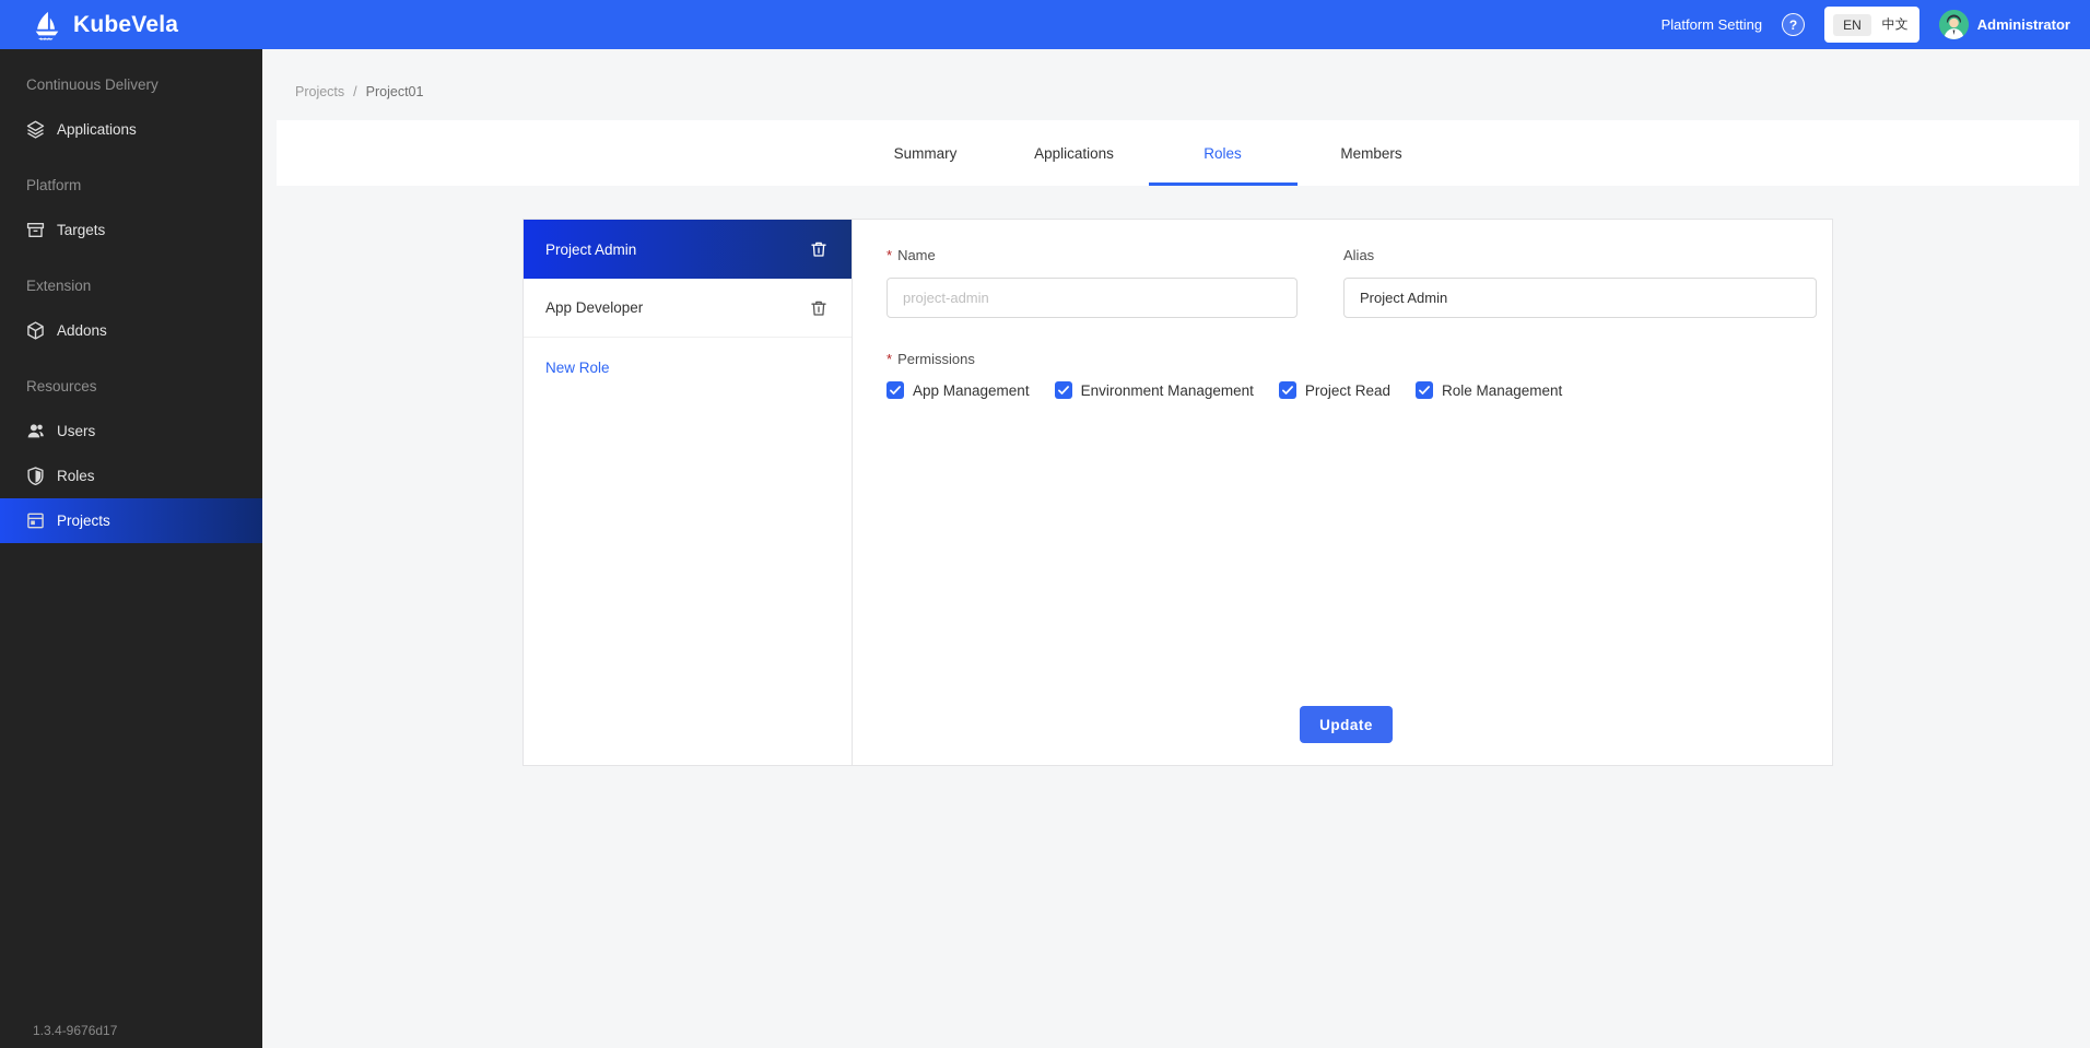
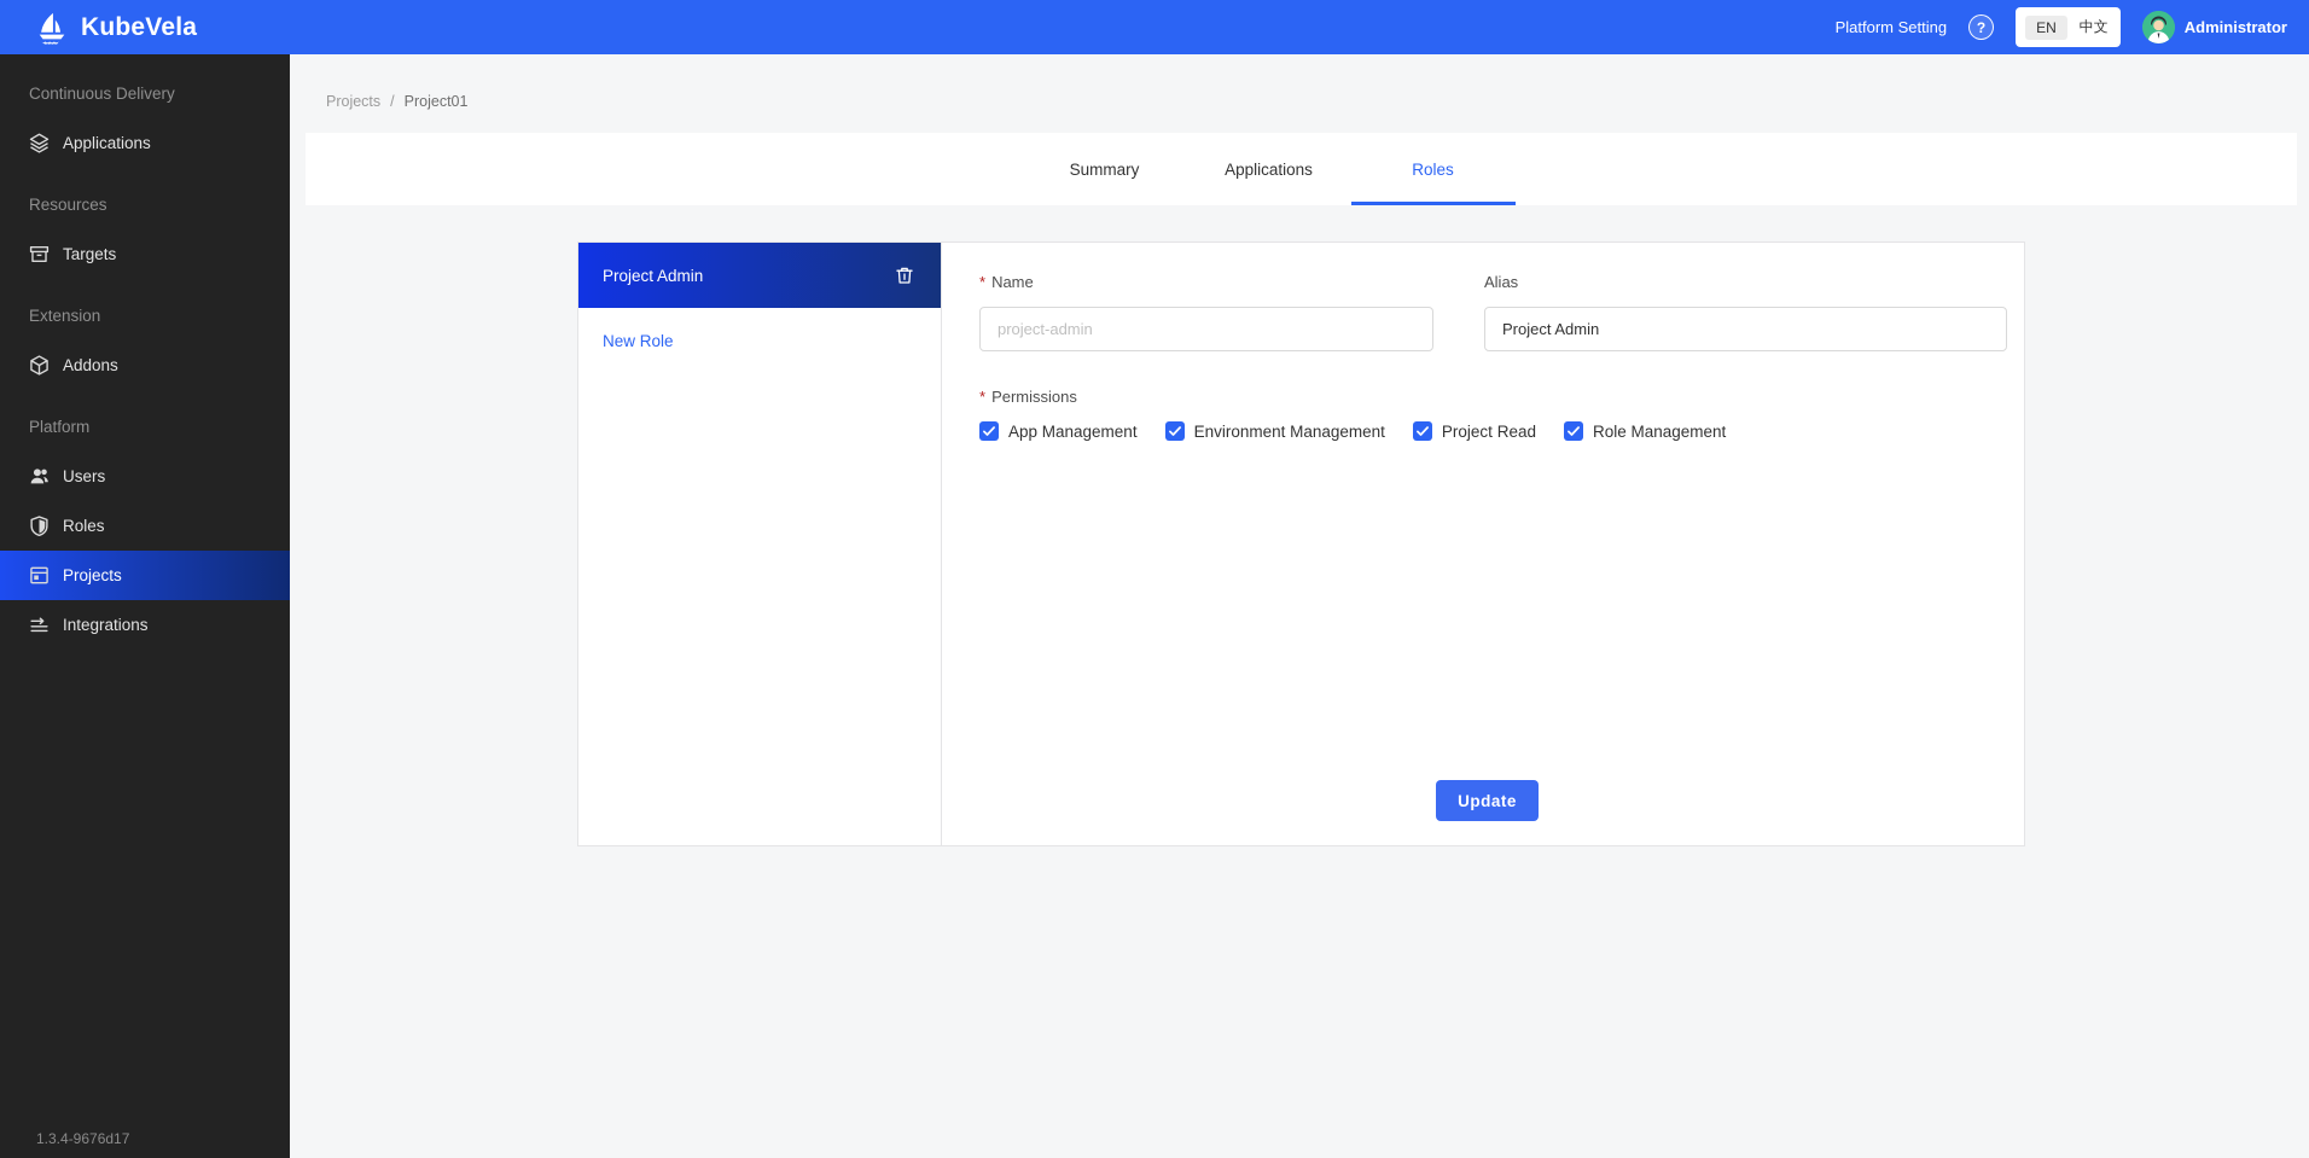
  KubeVela
  Platform Setting
  ?
  EN
  中文
  Administrator
  Continuous Delivery
  Applications
- Platform
+ Resources
  Targets
  Extension
  Addons
- Resources
+ Platform
  Users
  Roles
  Projects
+ Integrations
  1.3.4-9676d17
  Projects
  /
  Project01
  Summary
  Applications
  Roles
- Members
  Project Admin
- App Developer
  New Role
  *
  Name
  project-admin
  Alias
  Project Admin
  *
  Permissions
  App Management
  Environment Management
  Project Read
  Role Management
  Update
